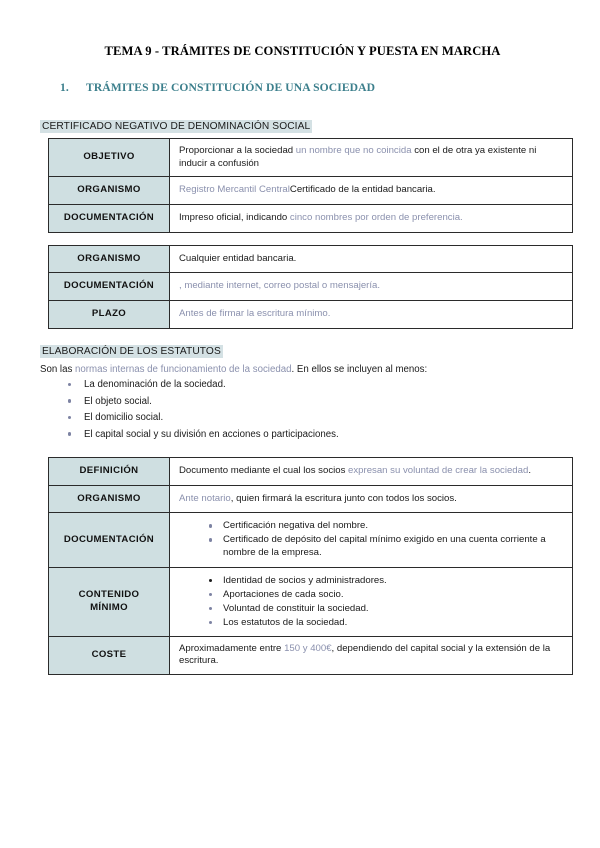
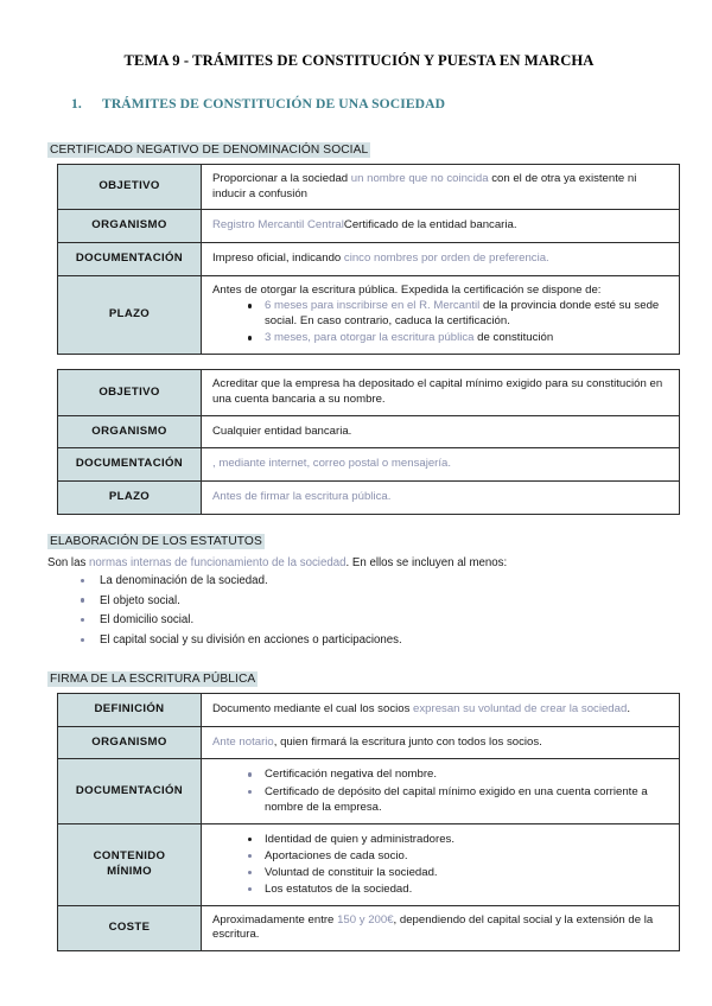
  TEMA 9 - TRÁMITES DE CONSTITUCIÓN Y PUESTA EN MARCHA
  1. TRÁMITES DE CONSTITUCIÓN DE UNA SOCIEDAD
  CERTIFICADO NEGATIVO DE DENOMINACIÓN SOCIAL
  OBJETIVO	Proporcionar a la sociedad un nombre que no coincida con el de otra ya existente ni inducir a confusión
  ORGANISMO	Registro Mercantil CentralCertificado de la entidad bancaria.
  DOCUMENTACIÓN	Impreso oficial, indicando cinco nombres por orden de preferencia.
+ PLAZO	Antes de otorgar la escritura pública. Expedida la certificación se dispone de:6 meses para inscribirse en el R. Mercantil de la provincia donde esté su sede social. En caso contrario, caduca la certificación.3 meses, para otorgar la escritura pública de constitución
+ OBJETIVO	Acreditar que la empresa ha depositado el capital mínimo exigido para su constitución en una cuenta bancaria a su nombre.
  ORGANISMO	Cualquier entidad bancaria.
  DOCUMENTACIÓN	, mediante internet, correo postal o mensajería.
- PLAZO	Antes de firmar la escritura mínimo.
+ PLAZO	Antes de firmar la escritura pública.
  ELABORACIÓN DE LOS ESTATUTOS
  Son las normas internas de funcionamiento de la sociedad. En ellos se incluyen al menos:
  La denominación de la sociedad.
  El objeto social.
  El domicilio social.
  El capital social y su división en acciones o participaciones.
+ FIRMA DE LA ESCRITURA PÚBLICA
  DEFINICIÓN	Documento mediante el cual los socios expresan su voluntad de crear la sociedad.
  ORGANISMO	Ante notario, quien firmará la escritura junto con todos los socios.
  DOCUMENTACIÓN	Certificación negativa del nombre.Certificado de depósito del capital mínimo exigido en una cuenta corriente a nombre de la empresa.
- CONTENIDOMÍNIMO	Identidad de socios y administradores.Aportaciones de cada socio.Voluntad de constituir la sociedad.Los estatutos de la sociedad.
+ CONTENIDOMÍNIMO	Identidad de quien y administradores.Aportaciones de cada socio.Voluntad de constituir la sociedad.Los estatutos de la sociedad.
- COSTE	Aproximadamente entre 150 y 400€, dependiendo del capital social y la extensión de la escritura.
+ COSTE	Aproximadamente entre 150 y 200€, dependiendo del capital social y la extensión de la escritura.
